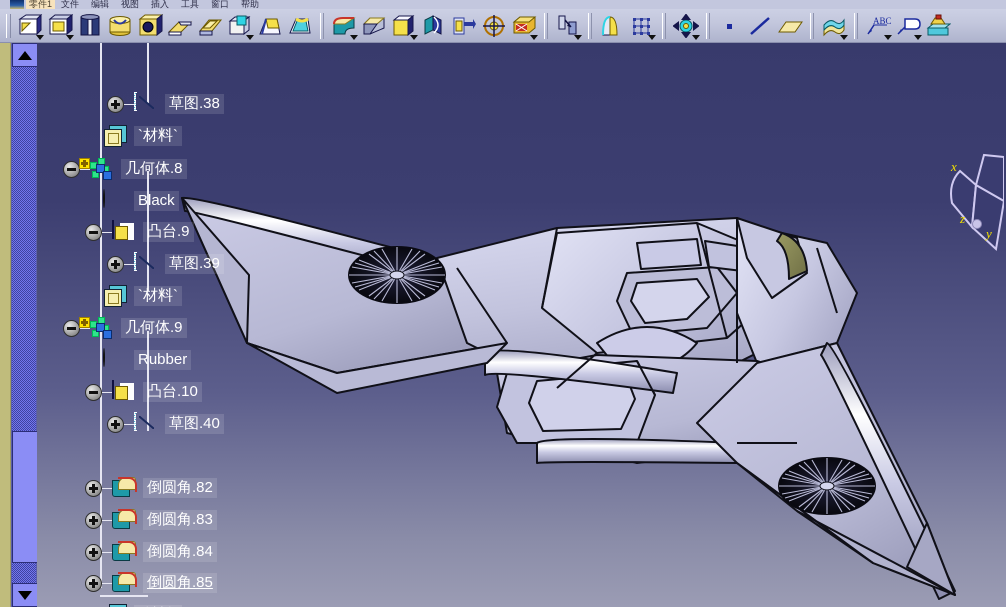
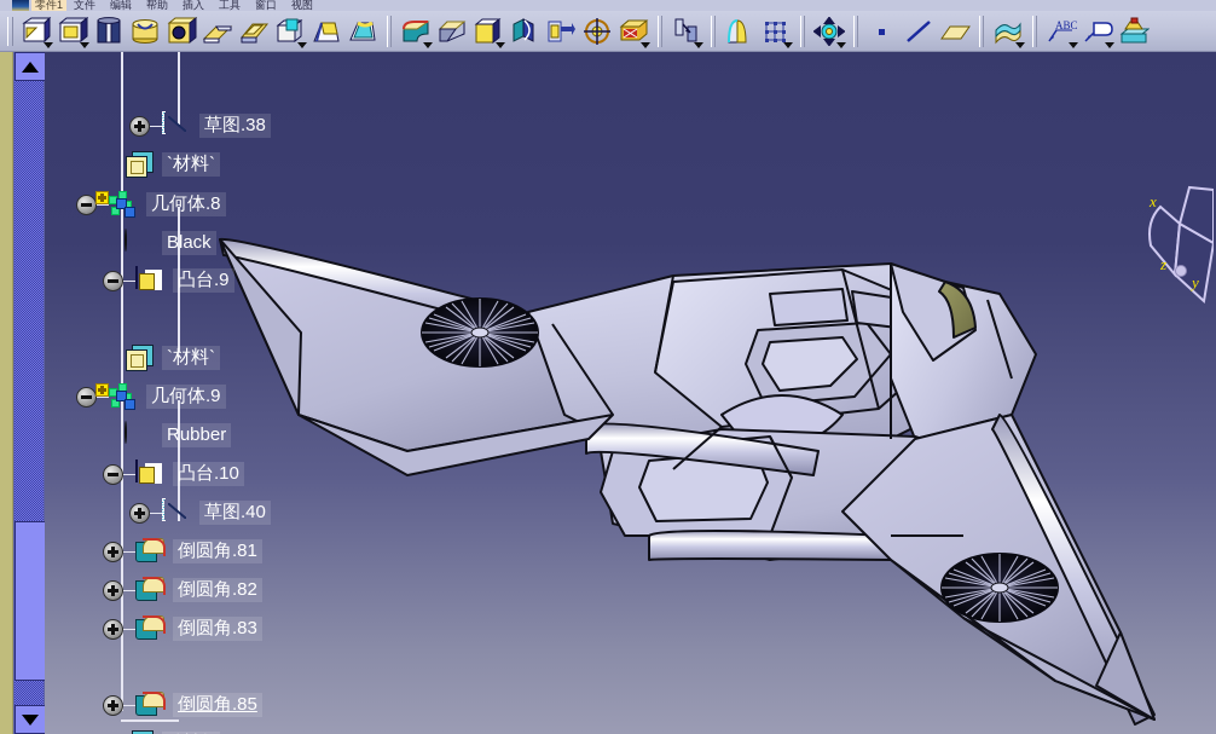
  零件1
  文件
  编辑
- 视图
+ 帮助
  插入
  工具
  窗口
- 帮助
+ 视图
  ABC
  x
  z
  y
  草图.38
  `材料`
  几何体.8
  Black
  凸台.9
- 草图.39
  `材料`
  几何体.9
  Rubber
  凸台.10
  草图.40
+ 倒圆角.81
  倒圆角.82
  倒圆角.83
- 倒圆角.84
  倒圆角.85
